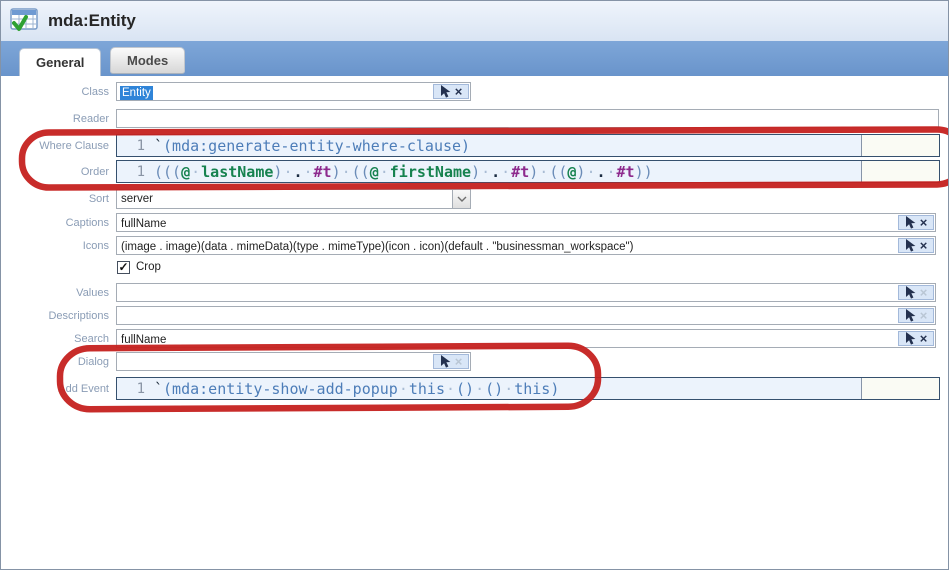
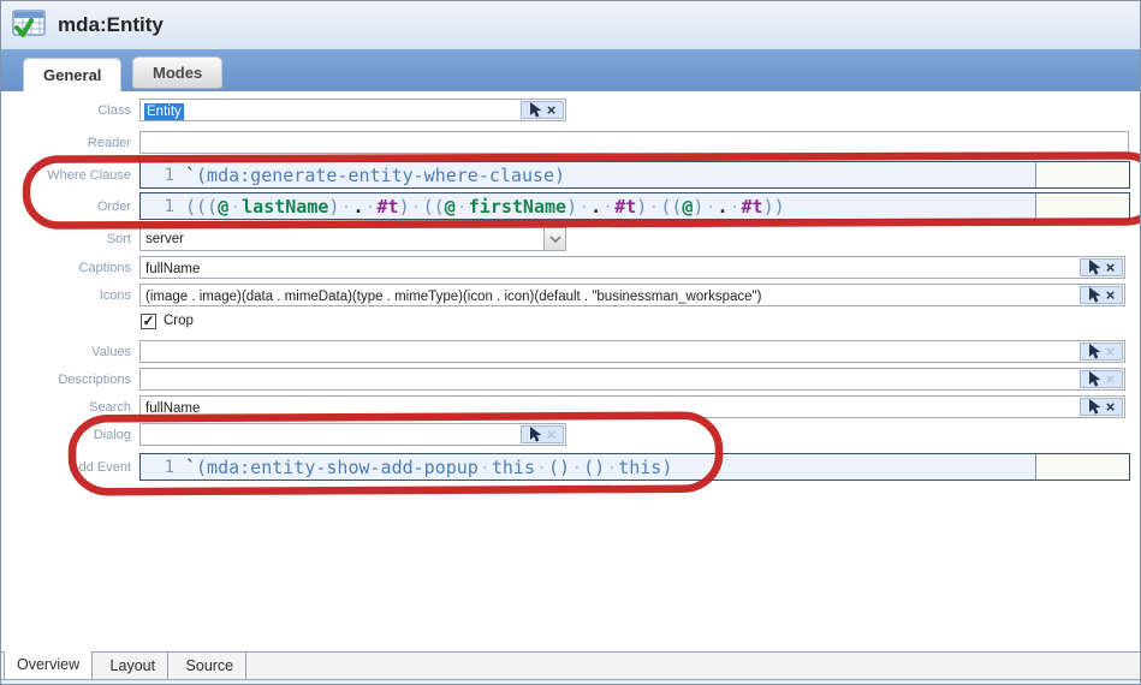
  mda:Entity
  General
  Modes
  Class
  Entity
  ×
  Reader
  Where Clause
  1
  `(mda:generate-entity-where-clause)
  Order
  1
  (((@·lastName)·.·#t)·((@·firstName)·.·#t)·((@)·.·#t))
  Sort
  server
  Captions
  fullName
  ×
  Icons
  (image . image)(data . mimeData)(type . mimeType)(icon . icon)(default . "businessman_workspace")
  ×
  ✓
  Crop
  Values
  ×
  Descriptions
  ×
  Search
  fullName
  ×
  Dialog
  ×
  dd Event
  1
  `(mda:entity-show-add-popup·this·()·()·this)
+ Overview Layout Source
